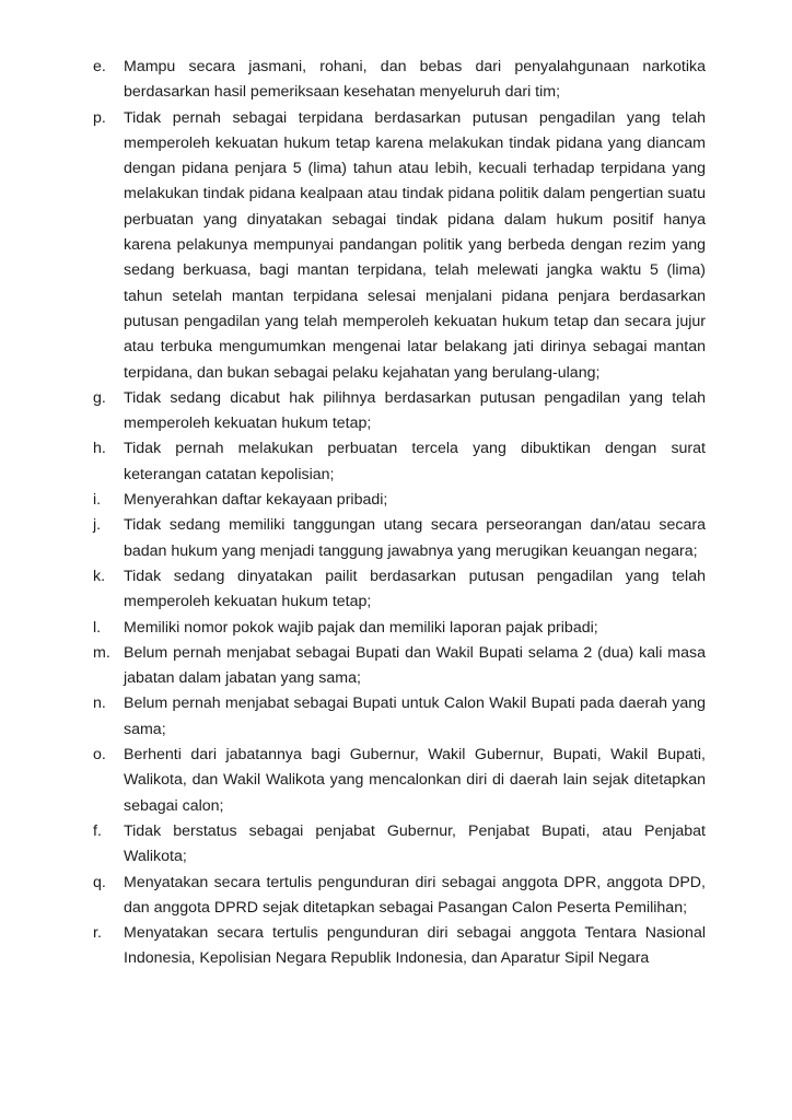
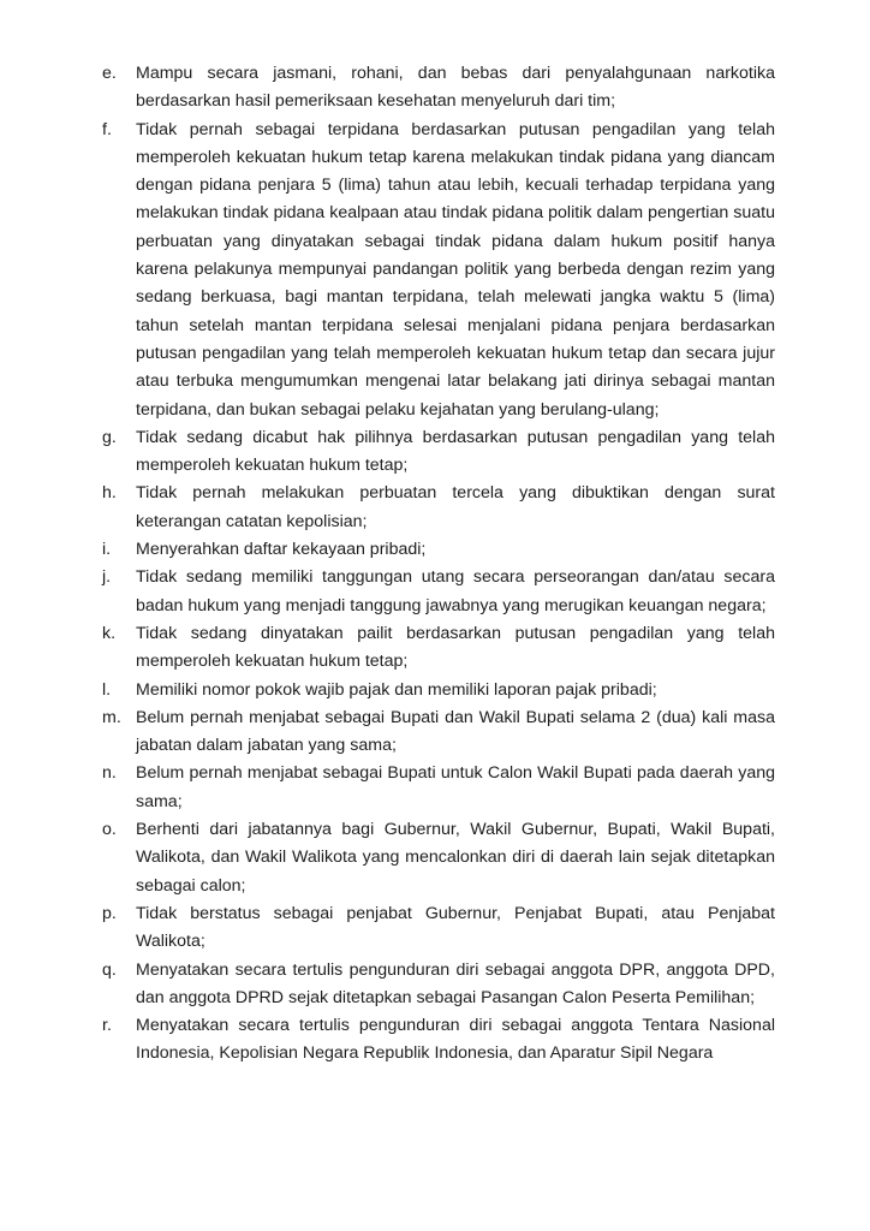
  e.
  Mampu secara jasmani, rohani, dan bebas dari penyalahgunaan narkotika berdasarkan hasil pemeriksaan kesehatan menyeluruh dari tim;
- p.
+ f.
  Tidak pernah sebagai terpidana berdasarkan putusan pengadilan yang telah memperoleh kekuatan hukum tetap karena melakukan tindak pidana yang diancam dengan pidana penjara 5 (lima) tahun atau lebih, kecuali terhadap terpidana yang melakukan tindak pidana kealpaan atau tindak pidana politik dalam pengertian suatu perbuatan yang dinyatakan sebagai tindak pidana dalam hukum positif hanya karena pelakunya mempunyai pandangan politik yang berbeda dengan rezim yang sedang berkuasa, bagi mantan terpidana, telah melewati jangka waktu 5 (lima) tahun setelah mantan terpidana selesai menjalani pidana penjara berdasarkan putusan pengadilan yang telah memperoleh kekuatan hukum tetap dan secara jujur atau terbuka mengumumkan mengenai latar belakang jati dirinya sebagai mantan terpidana, dan bukan sebagai pelaku kejahatan yang berulang-ulang;
  g.
  Tidak sedang dicabut hak pilihnya berdasarkan putusan pengadilan yang telah memperoleh kekuatan hukum tetap;
  h.
  Tidak pernah melakukan perbuatan tercela yang dibuktikan dengan surat keterangan catatan kepolisian;
  i.
  Menyerahkan daftar kekayaan pribadi;
  j.
  Tidak sedang memiliki tanggungan utang secara perseorangan dan/atau secara badan hukum yang menjadi tanggung jawabnya yang merugikan keuangan negara;
  k.
  Tidak sedang dinyatakan pailit berdasarkan putusan pengadilan yang telah memperoleh kekuatan hukum tetap;
  l.
  Memiliki nomor pokok wajib pajak dan memiliki laporan pajak pribadi;
  m.
  Belum pernah menjabat sebagai Bupati dan Wakil Bupati selama 2 (dua) kali masa jabatan dalam jabatan yang sama;
  n.
  Belum pernah menjabat sebagai Bupati untuk Calon Wakil Bupati pada daerah yang sama;
  o.
  Berhenti dari jabatannya bagi Gubernur, Wakil Gubernur, Bupati, Wakil Bupati, Walikota, dan Wakil Walikota yang mencalonkan diri di daerah lain sejak ditetapkan sebagai calon;
- f.
+ p.
  Tidak berstatus sebagai penjabat Gubernur, Penjabat Bupati, atau Penjabat Walikota;
  q.
  Menyatakan secara tertulis pengunduran diri sebagai anggota DPR, anggota DPD, dan anggota DPRD sejak ditetapkan sebagai Pasangan Calon Peserta Pemilihan;
  r.
  Menyatakan secara tertulis pengunduran diri sebagai anggota Tentara Nasional Indonesia, Kepolisian Negara Republik Indonesia, dan Aparatur Sipil Negara
